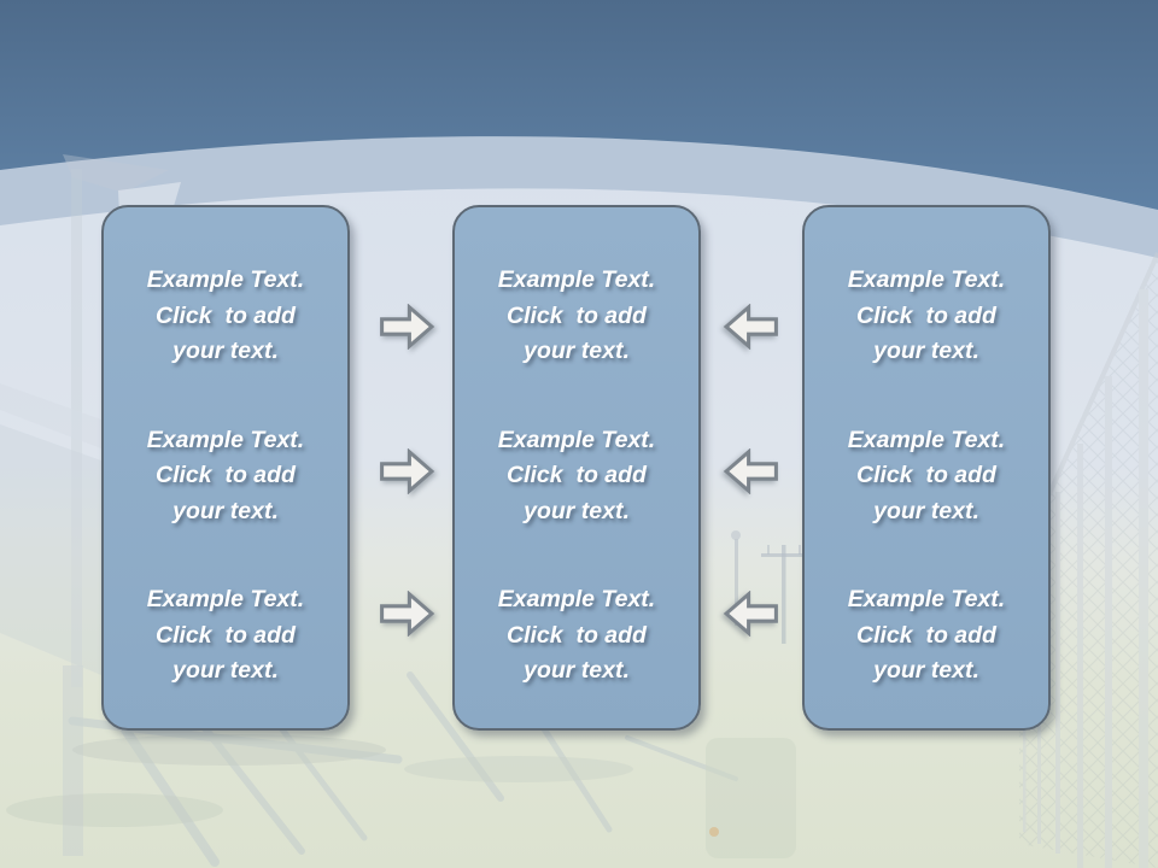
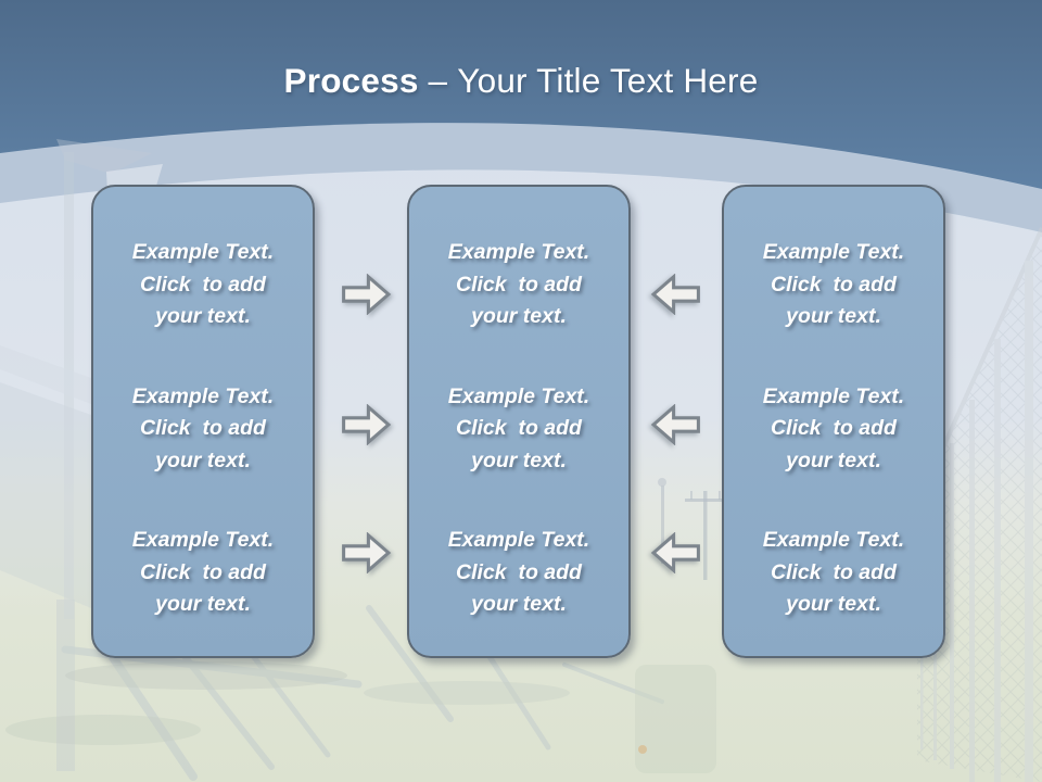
+ Process – Your Title Text Here
  Example Text.
  Click to add
  your text.
  Example Text.
  Click to add
  your text.
  Example Text.
  Click to add
  your text.
  Example Text.
  Click to add
  your text.
  Example Text.
  Click to add
  your text.
  Example Text.
  Click to add
  your text.
  Example Text.
  Click to add
  your text.
  Example Text.
  Click to add
  your text.
  Example Text.
  Click to add
  your text.
